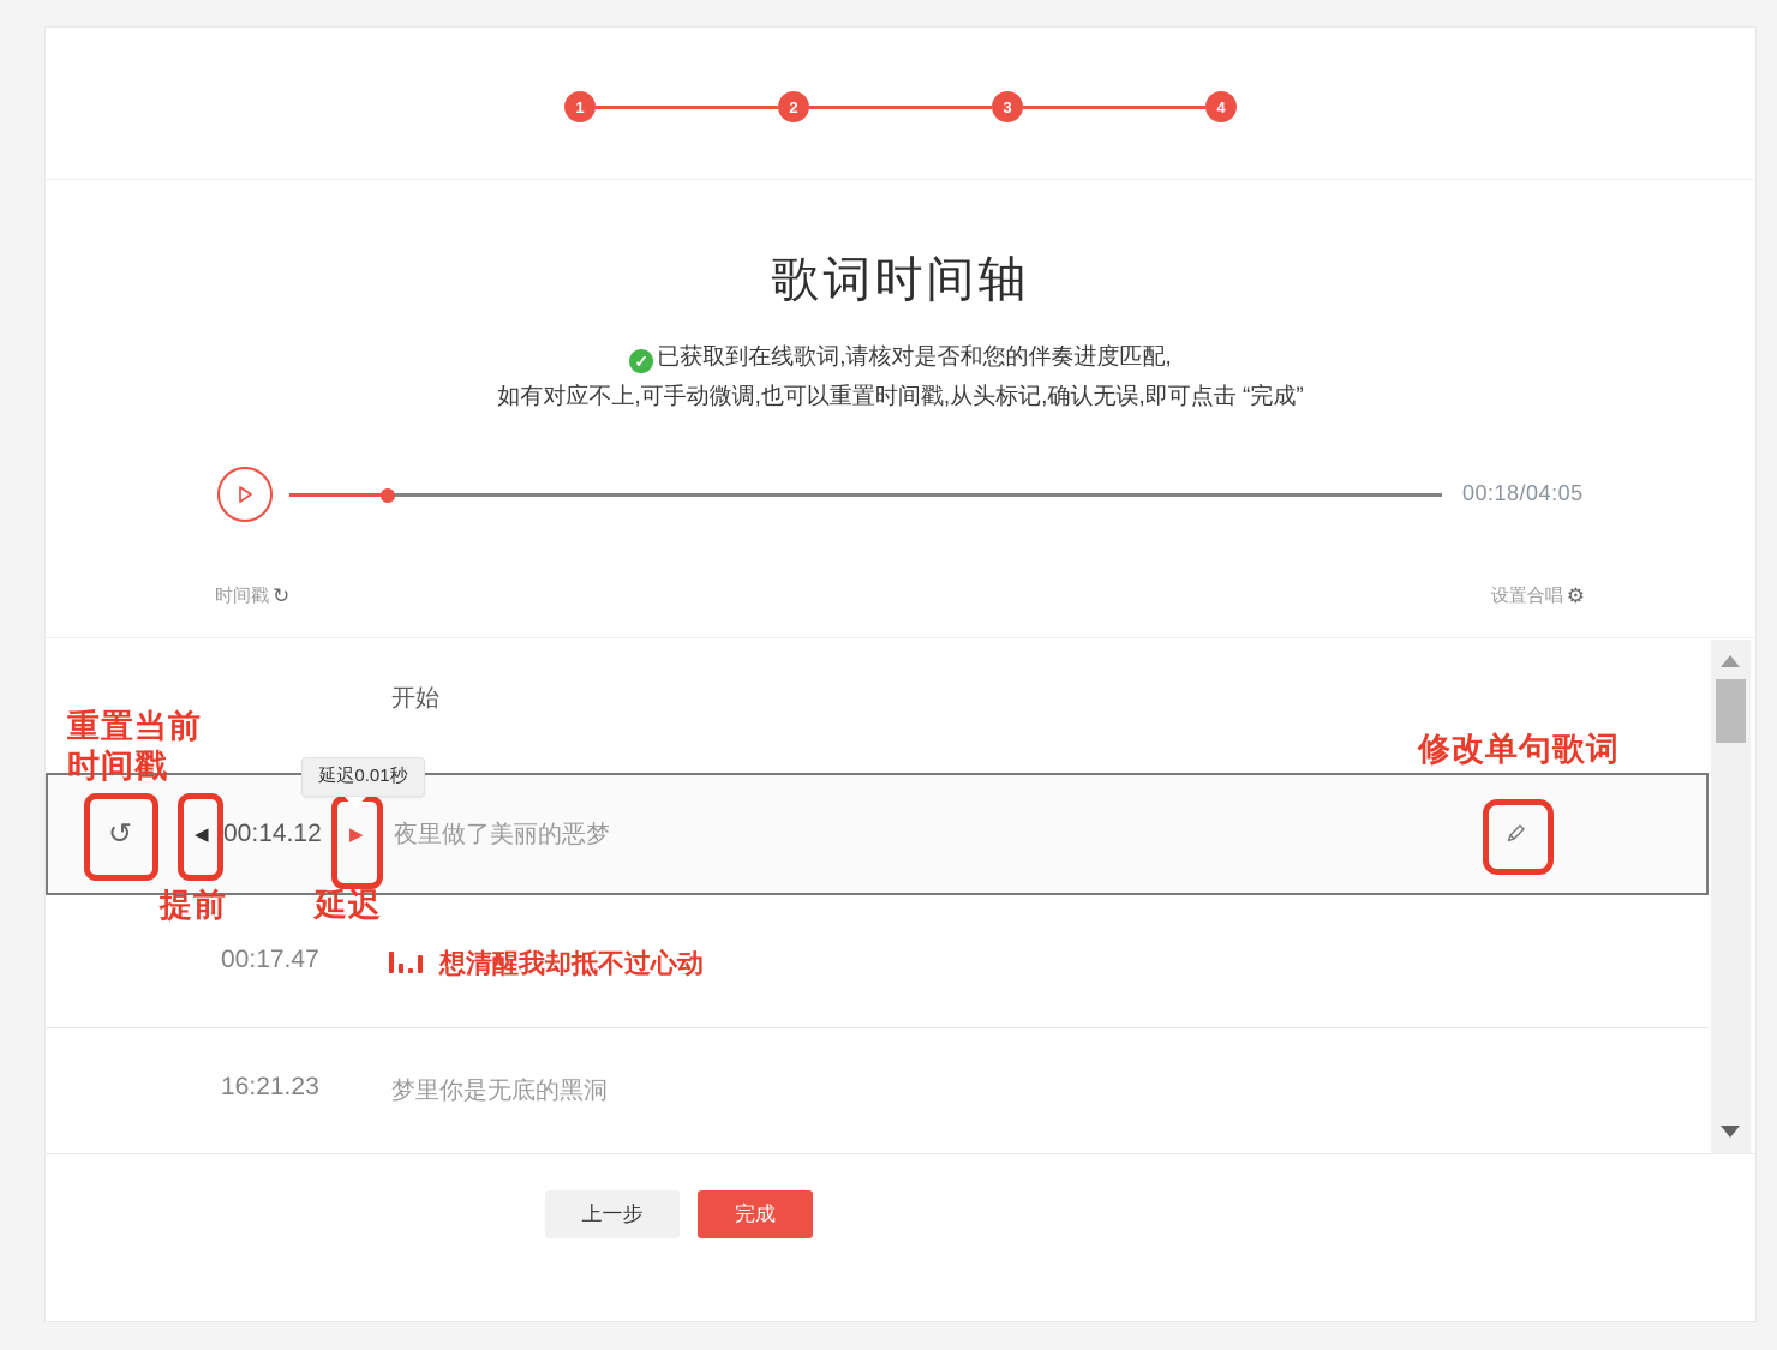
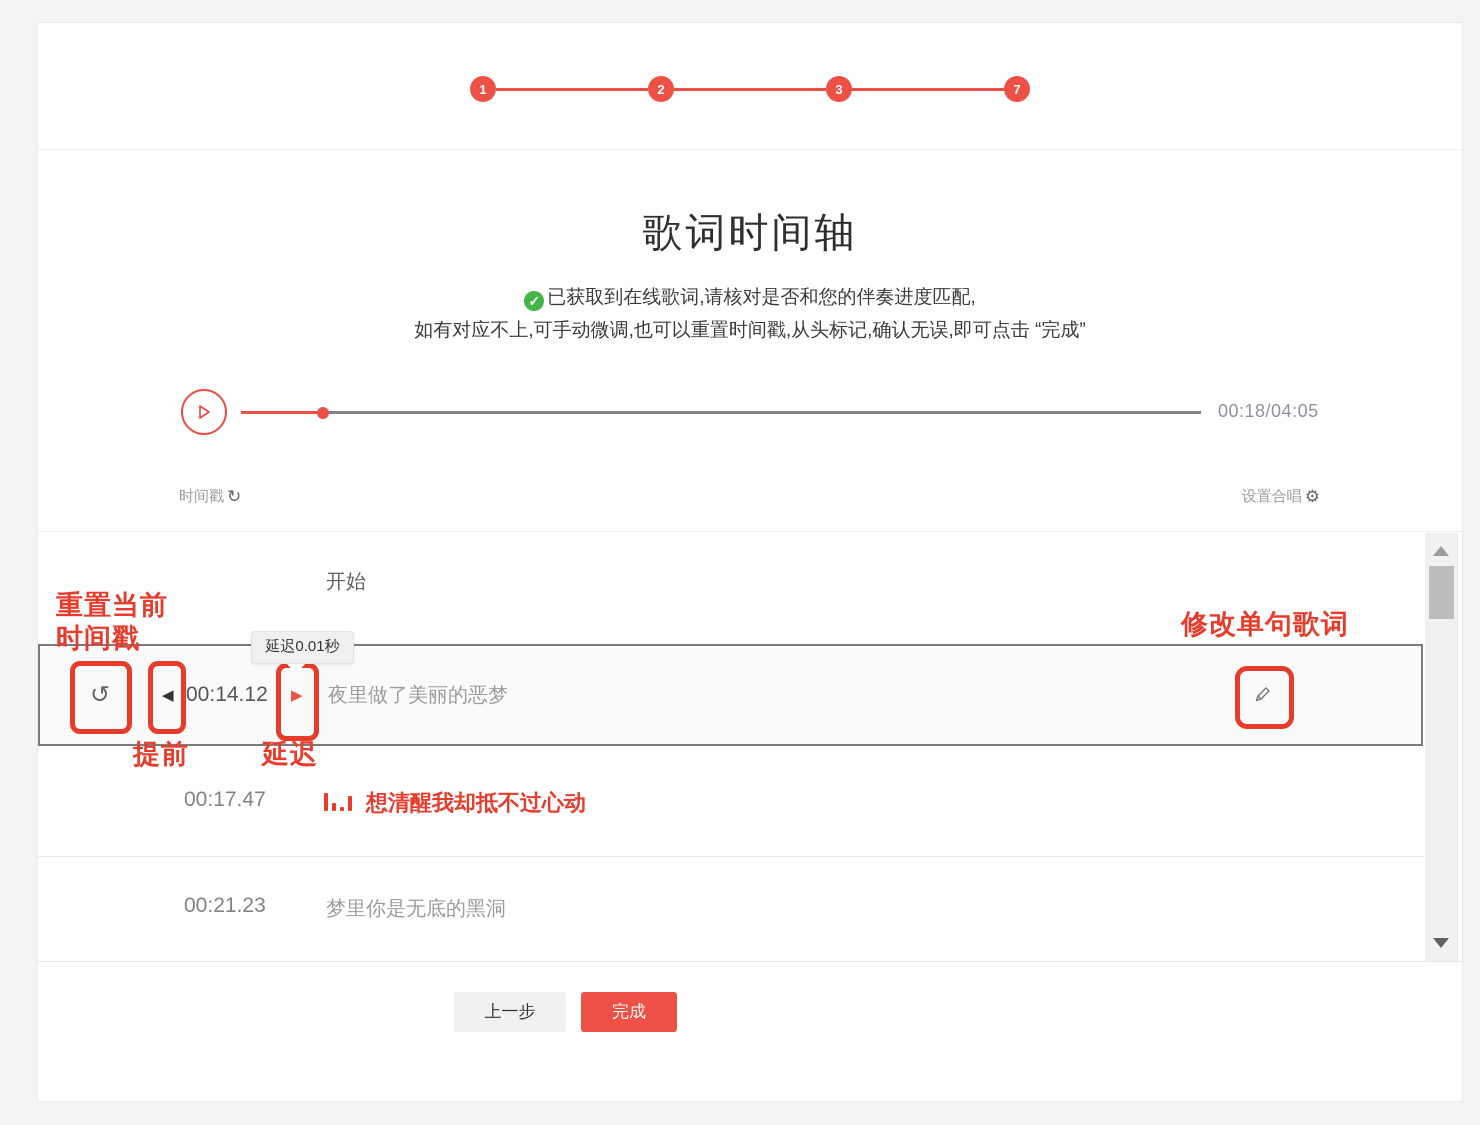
  1
  2
  3
- 4
+ 7
  歌词时间轴
  ✓ 已获取到在线歌词,请核对是否和您的伴奏进度匹配,
  如有对应不上,可手动微调,也可以重置时间戳,从头标记,确认无误,即可点击 “完成”
  00:18/04:05
  时间戳 ↻
  设置合唱 ⚙
  开始
  ↺
  ◀
  00:14.12
  ▶
  夜里做了美丽的恶梦
  延迟0.01秒
  重置当前
  时间戳
  提前
  延迟
  修改单句歌词
  00:17.47
  想清醒我却抵不过心动
- 16:21.23
+ 00:21.23
  梦里你是无底的黑洞
  上一步
  完成
